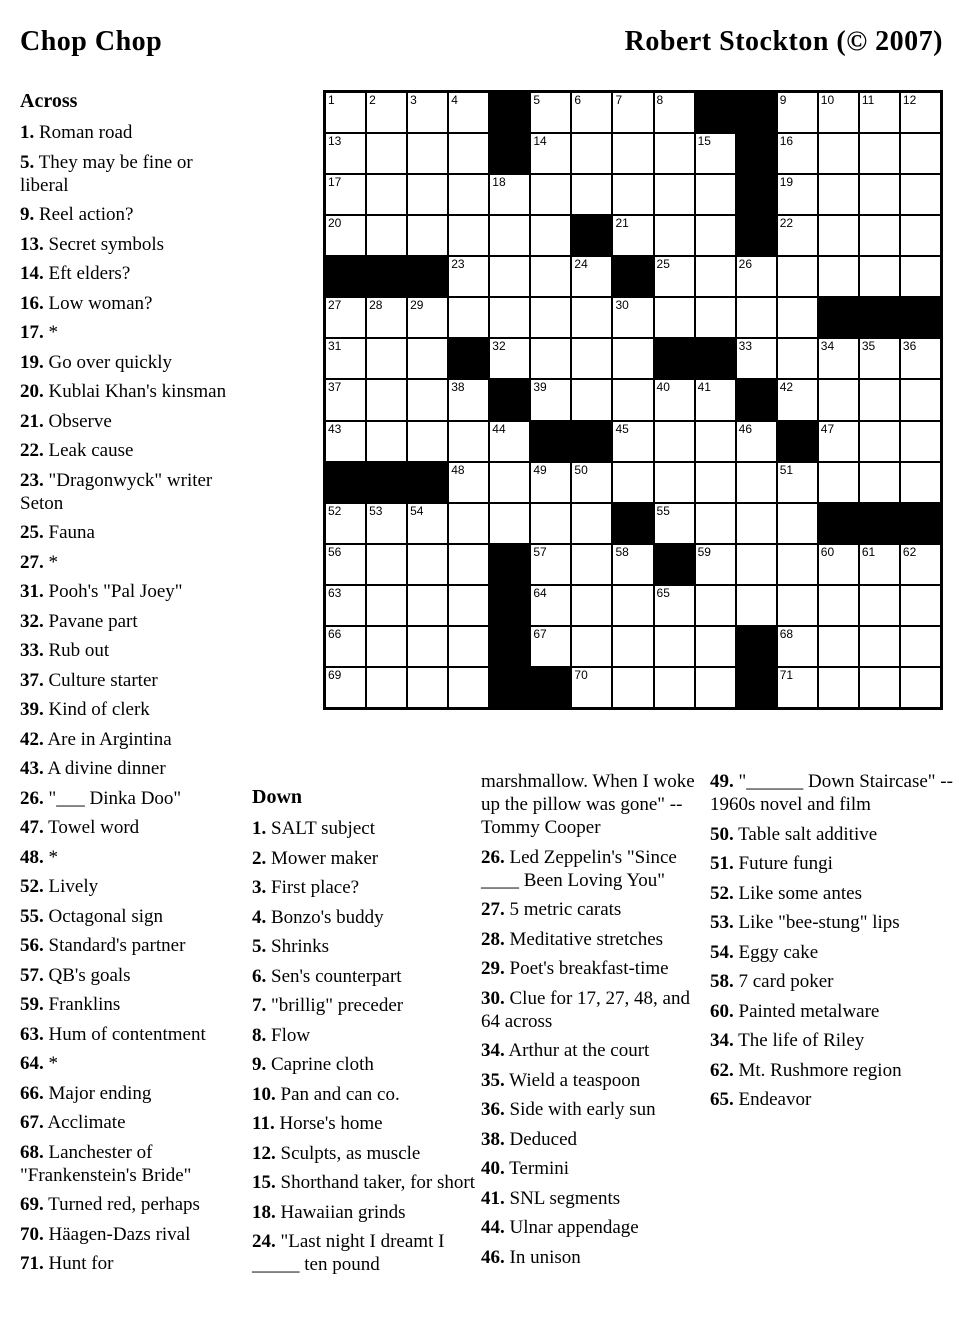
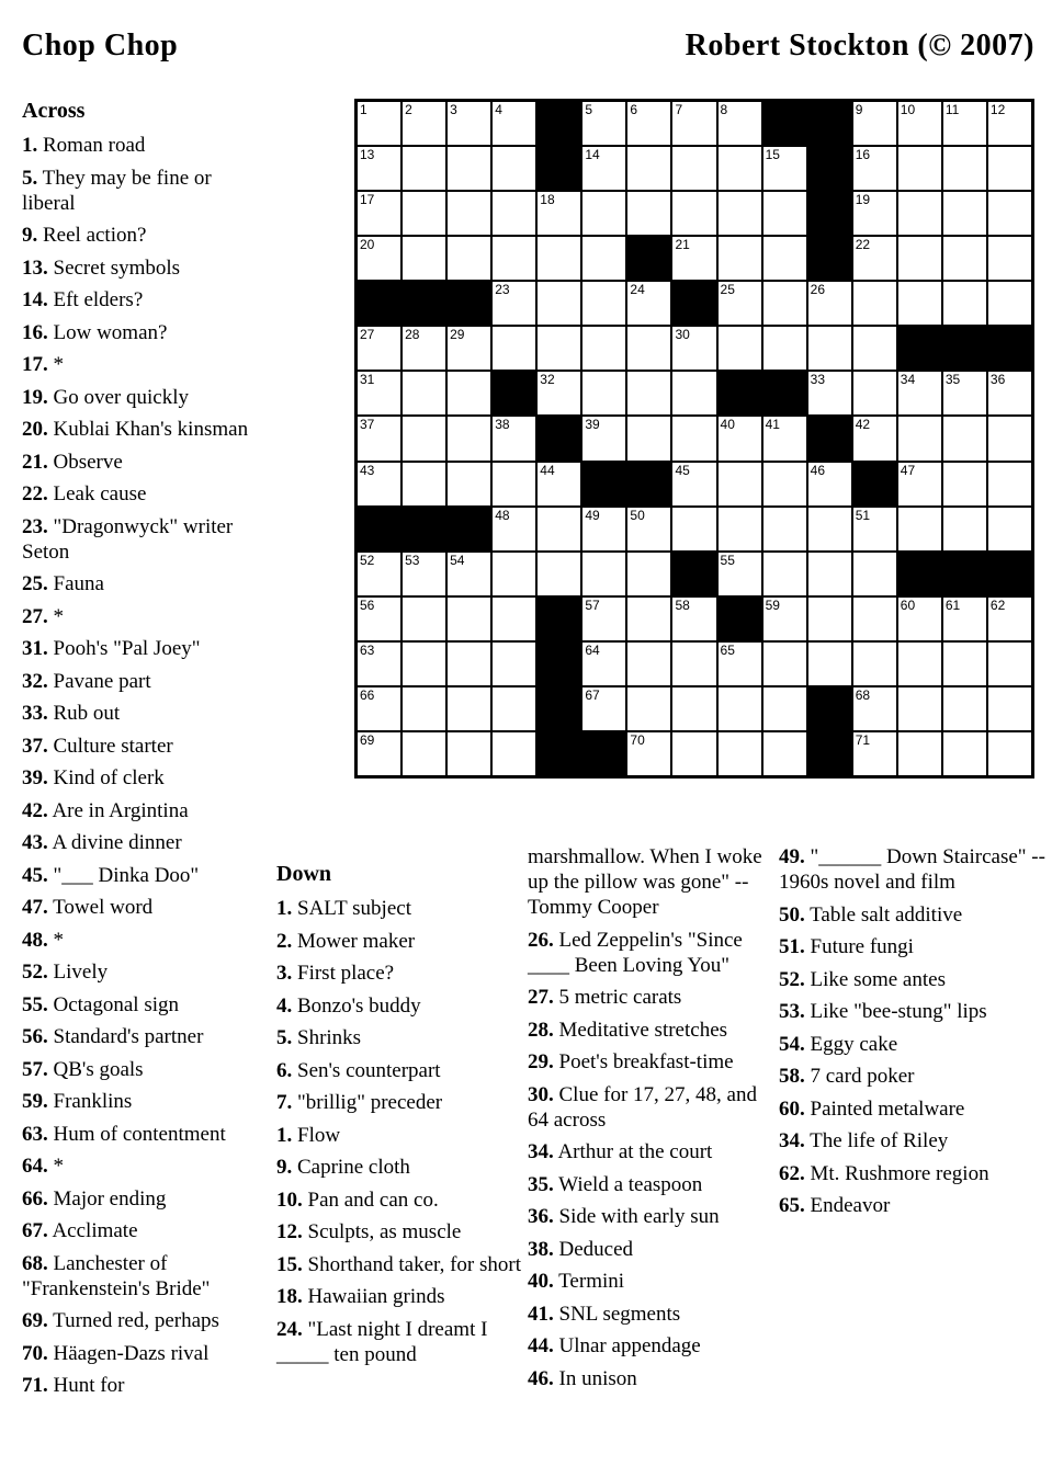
  Chop Chop
  Robert Stockton (© 2007)
  1
  2
  3
  4
  5
  6
  7
  8
  9
  10
  11
  12
  13
  14
  15
  16
  17
  18
  19
  20
  21
  22
  23
  24
  25
  26
  27
  28
  29
  30
  31
  32
  33
  34
  35
  36
  37
  38
  39
  40
  41
  42
  43
  44
  45
  46
  47
  48
  49
  50
  51
  52
  53
  54
  55
  56
  57
  58
  59
  60
  61
  62
  63
  64
  65
  66
  67
  68
  69
  70
  71
  Across
  1. Roman road
  5. They may be fine or liberal
  9. Reel action?
  13. Secret symbols
  14. Eft elders?
  16. Low woman?
  17. *
  19. Go over quickly
  20. Kublai Khan's kinsman
  21. Observe
  22. Leak cause
  23. "Dragonwyck" writer Seton
  25. Fauna
  27. *
  31. Pooh's "Pal Joey"
  32. Pavane part
  33. Rub out
  37. Culture starter
  39. Kind of clerk
  42. Are in Argintina
  43. A divine dinner
- 26. "___ Dinka Doo"
+ 45. "___ Dinka Doo"
  47. Towel word
  48. *
  52. Lively
  55. Octagonal sign
  56. Standard's partner
  57. QB's goals
  59. Franklins
  63. Hum of contentment
  64. *
  66. Major ending
  67. Acclimate
  68. Lanchester of "Frankenstein's Bride"
  69. Turned red, perhaps
  70. Häagen-Dazs rival
  71. Hunt for
  Down
  1. SALT subject
  2. Mower maker
  3. First place?
  4. Bonzo's buddy
  5. Shrinks
  6. Sen's counterpart
  7. "brillig" preceder
- 8. Flow
+ 1. Flow
  9. Caprine cloth
  10. Pan and can co.
- 11. Horse's home
  12. Sculpts, as muscle
  15. Shorthand taker, for short
  18. Hawaiian grinds
  24. "Last night I dreamt I _____ ten pound
  marshmallow. When I woke up the pillow was gone" -- Tommy Cooper
  26. Led Zeppelin's "Since ____ Been Loving You"
  27. 5 metric carats
  28. Meditative stretches
  29. Poet's breakfast-time
  30. Clue for 17, 27, 48, and 64 across
  34. Arthur at the court
  35. Wield a teaspoon
  36. Side with early sun
  38. Deduced
  40. Termini
  41. SNL segments
  44. Ulnar appendage
  46. In unison
  49. "______ Down Staircase" -- 1960s novel and film
  50. Table salt additive
  51. Future fungi
  52. Like some antes
  53. Like "bee-stung" lips
  54. Eggy cake
  58. 7 card poker
  60. Painted metalware
  34. The life of Riley
  62. Mt. Rushmore region
  65. Endeavor
